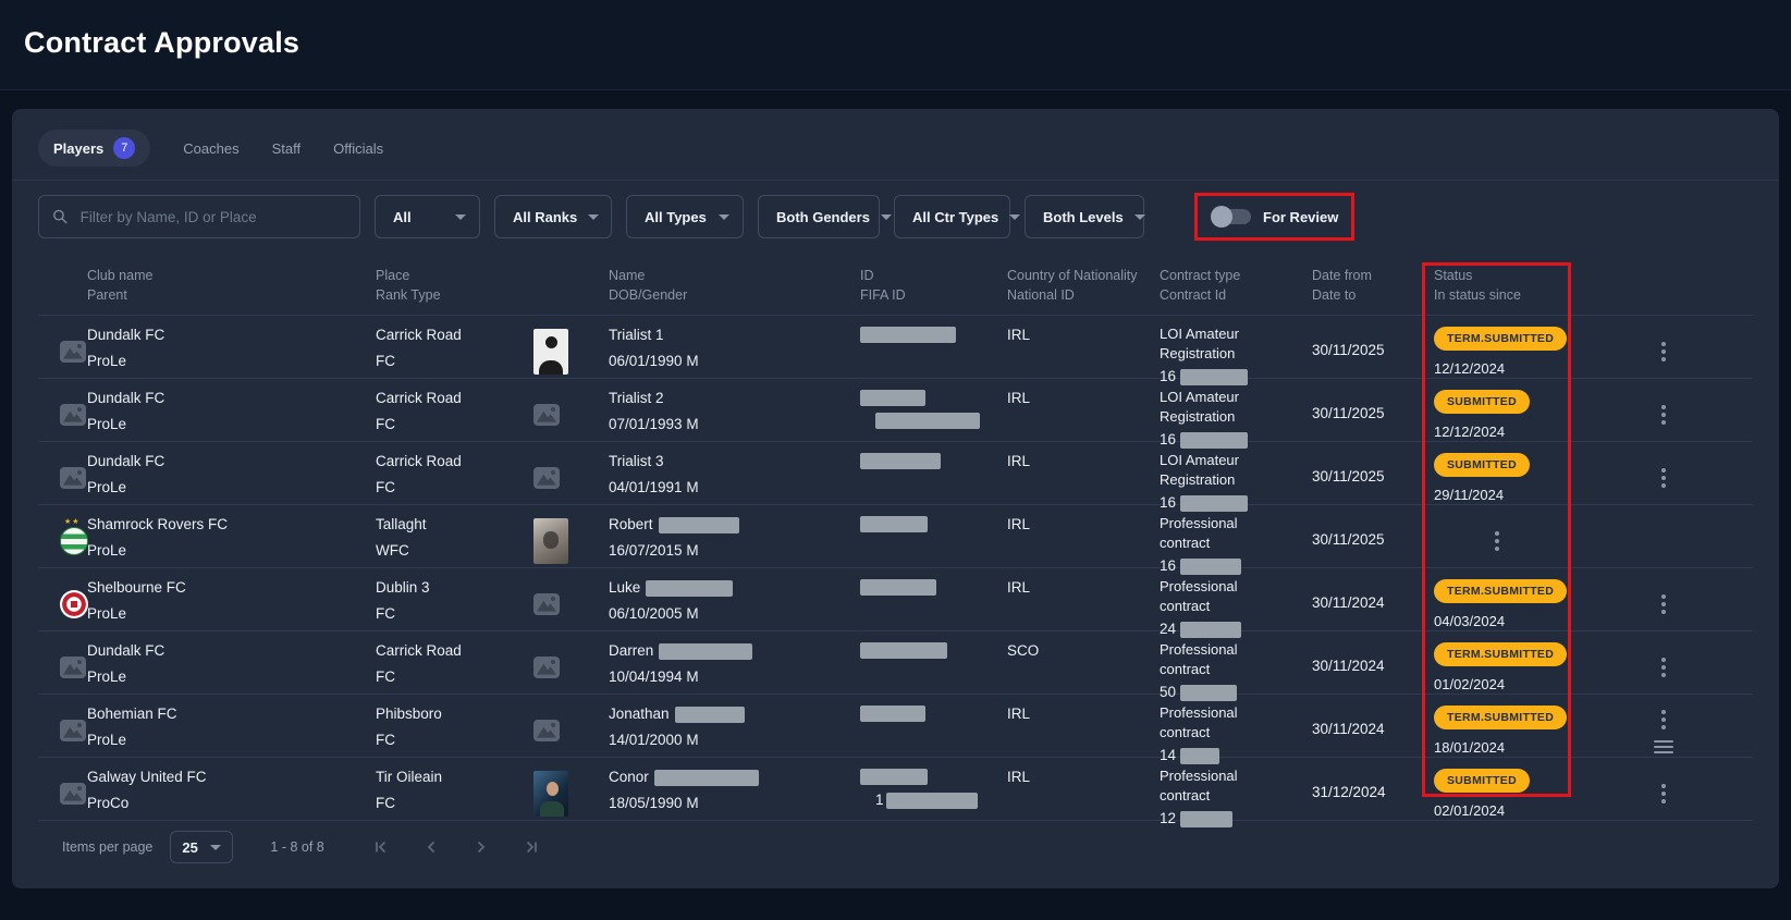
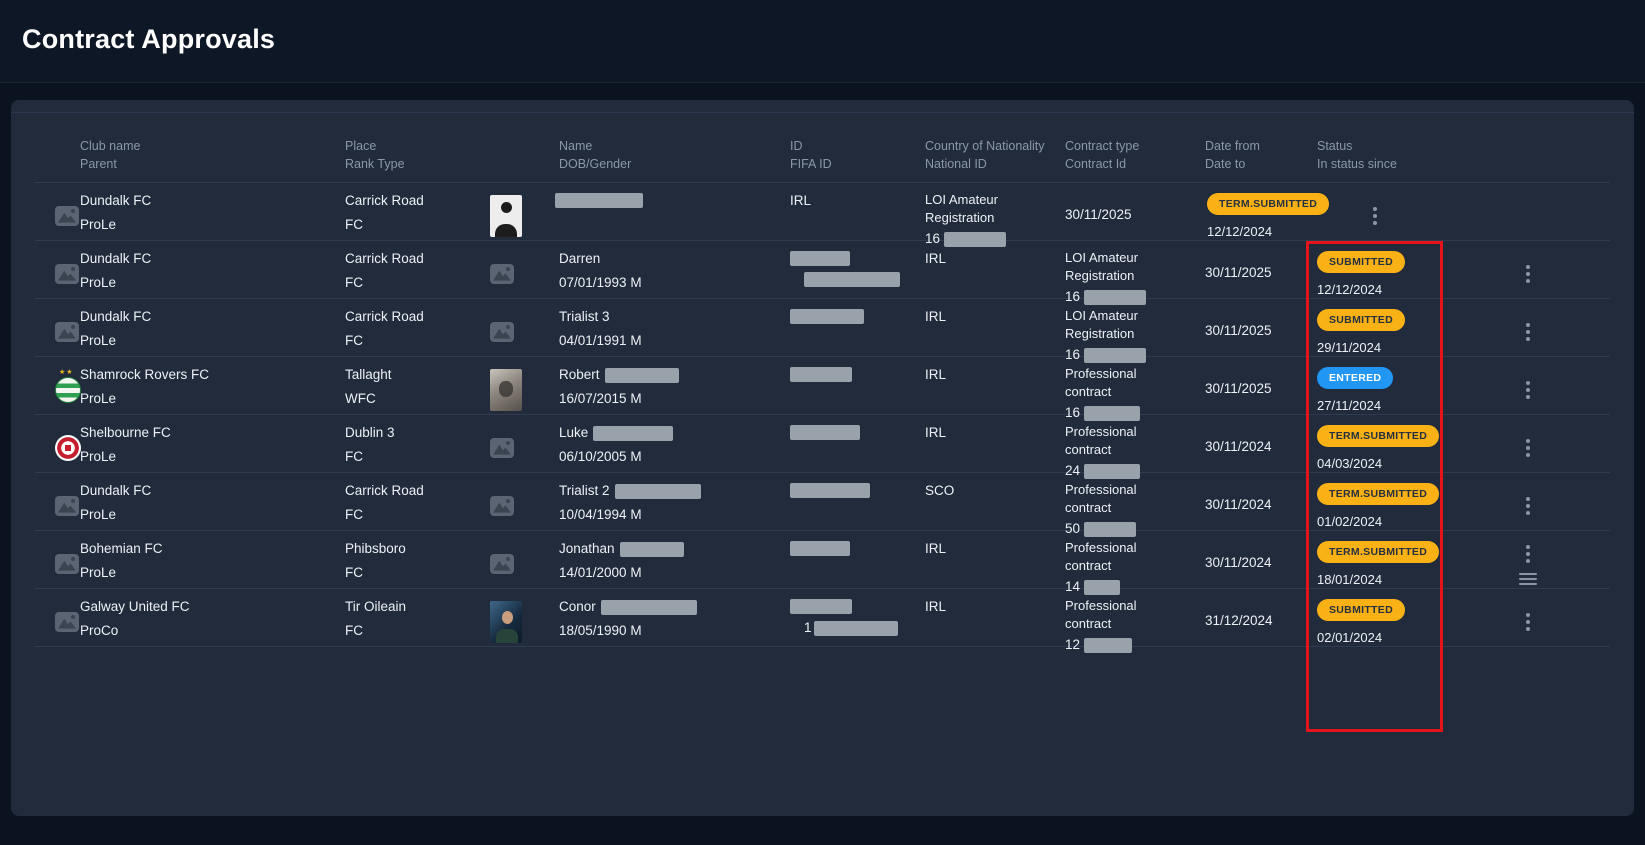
  Contract Approvals
- Players
- 7
- Coaches
- Staff
- Officials
- Filter by Name, ID or Place
- All
- All Ranks
- All Types
- Both Genders
- All Ctr Types
- Both Levels
- For Review
  Club name
  Parent
  Place
  Rank Type
  Name
  DOB/Gender
  ID
  FIFA ID
  Country of Nationality
  National ID
  Contract type
  Contract Id
  Date from
  Date to
  Status
  In status since
  Dundalk FC
  ProLe
  Carrick Road
  FC
- Trialist 1
- 06/01/1990 M
  IRL
  LOI Amateur Registration
  16
  30/11/2025
  TERM.SUBMITTED
  12/12/2024
  Dundalk FC
  ProLe
  Carrick Road
  FC
- Trialist 2
+ Darren
  07/01/1993 M
  IRL
  LOI Amateur Registration
  16
  30/11/2025
  SUBMITTED
  12/12/2024
  Dundalk FC
  ProLe
  Carrick Road
  FC
  Trialist 3
  04/01/1991 M
  IRL
  LOI Amateur Registration
  16
  30/11/2025
  SUBMITTED
  29/11/2024
  Shamrock Rovers FC
  ProLe
  Tallaght
  WFC
  Robert
  16/07/2015 M
  IRL
  Professional contract
  16
  30/11/2025
+ ENTERED
+ 27/11/2024
  Shelbourne FC
  ProLe
  Dublin 3
  FC
  Luke
  06/10/2005 M
  IRL
  Professional contract
  24
  30/11/2024
  TERM.SUBMITTED
  04/03/2024
  Dundalk FC
  ProLe
  Carrick Road
  FC
- Darren
+ Trialist 2
  10/04/1994 M
  SCO
  Professional contract
  50
  30/11/2024
  TERM.SUBMITTED
  01/02/2024
  Bohemian FC
  ProLe
  Phibsboro
  FC
  Jonathan
  14/01/2000 M
  IRL
  Professional contract
  14
  30/11/2024
  TERM.SUBMITTED
  18/01/2024
  Galway United FC
  ProCo
  Tir Oileain
  FC
  Conor
  18/05/1990 M
  1
  IRL
  Professional contract
  12
  31/12/2024
  SUBMITTED
  02/01/2024
- Items per page
- 25
- 1 - 8 of 8
